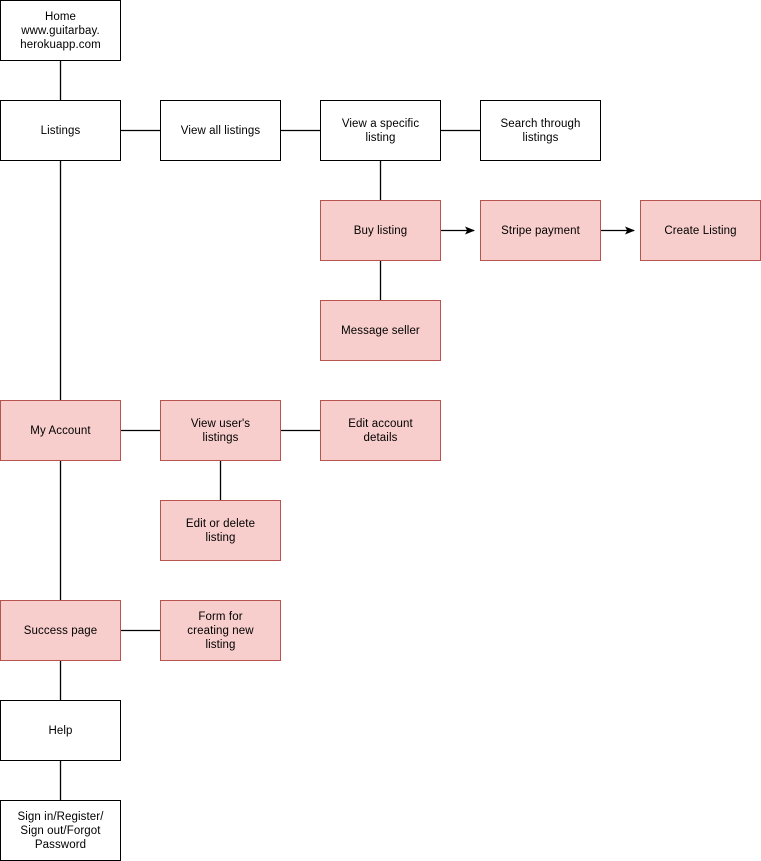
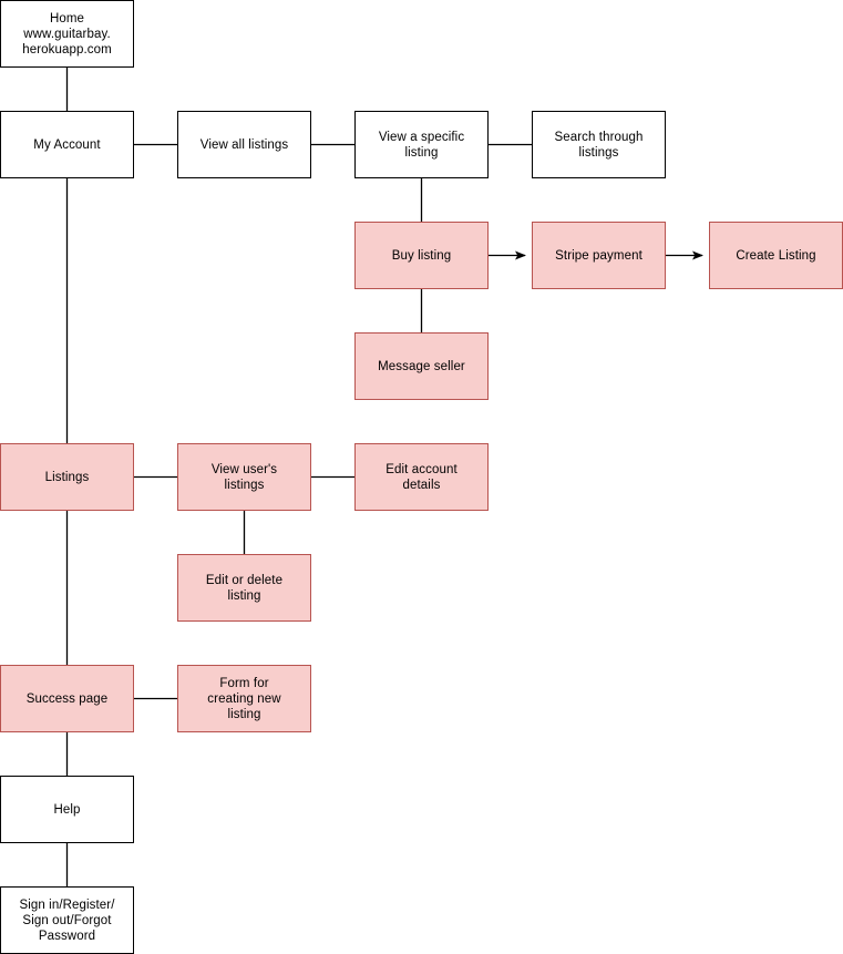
  Home
  www.guitarbay.
  herokuapp.com
- Listings
+ My Account
  View all listings
  View a specific
  listing
  Search through
  listings
  Buy listing
  Stripe payment
  Create Listing
  Message seller
- My Account
+ Listings
  View user's
  listings
  Edit account
  details
  Edit or delete
  listing
  Success page
  Form for
  creating new
  listing
  Help
  Sign in/Register/
  Sign out/Forgot
  Password
